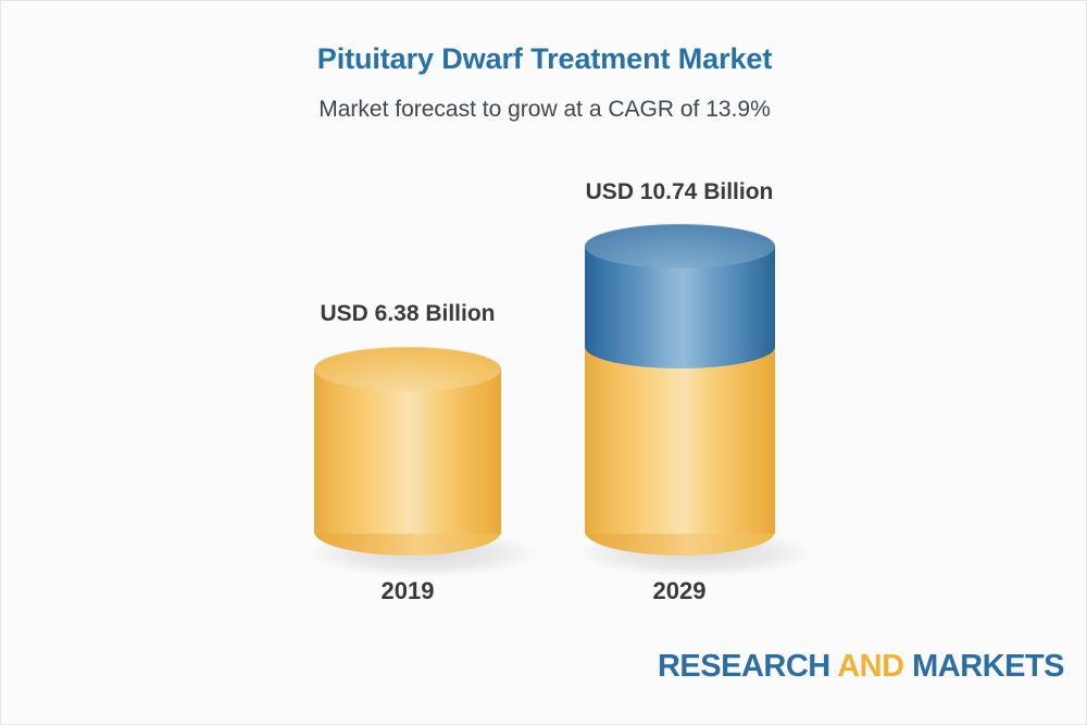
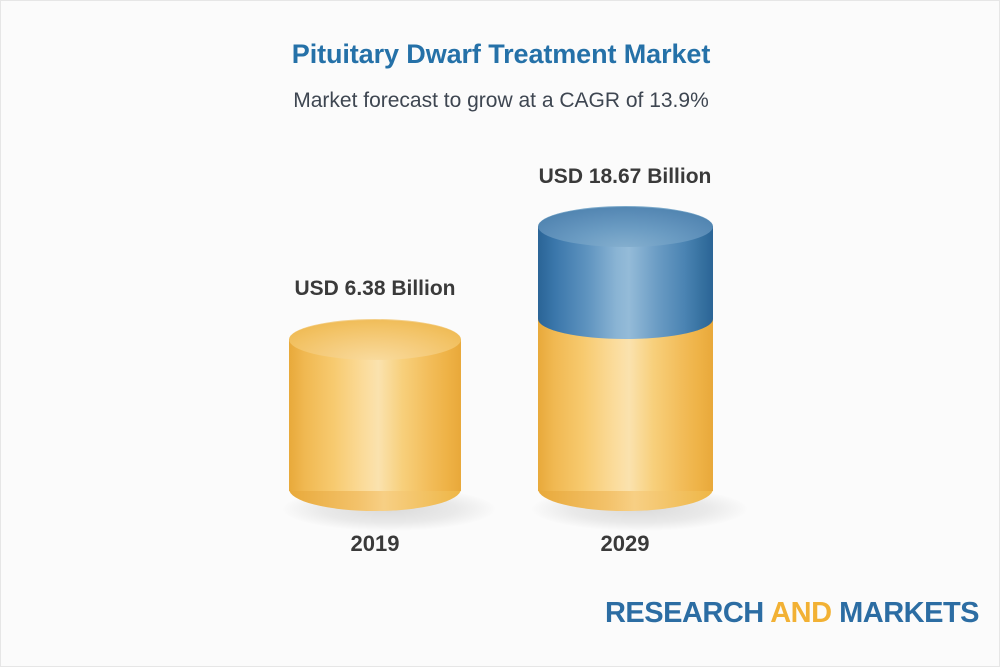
  Pituitary Dwarf Treatment Market
  Market forecast to grow at a CAGR of 13.9%
  USD 6.38 Billion
  2019
- USD 10.74 Billion
+ USD 18.67 Billion
  2029
  RESEARCH AND MARKETS
